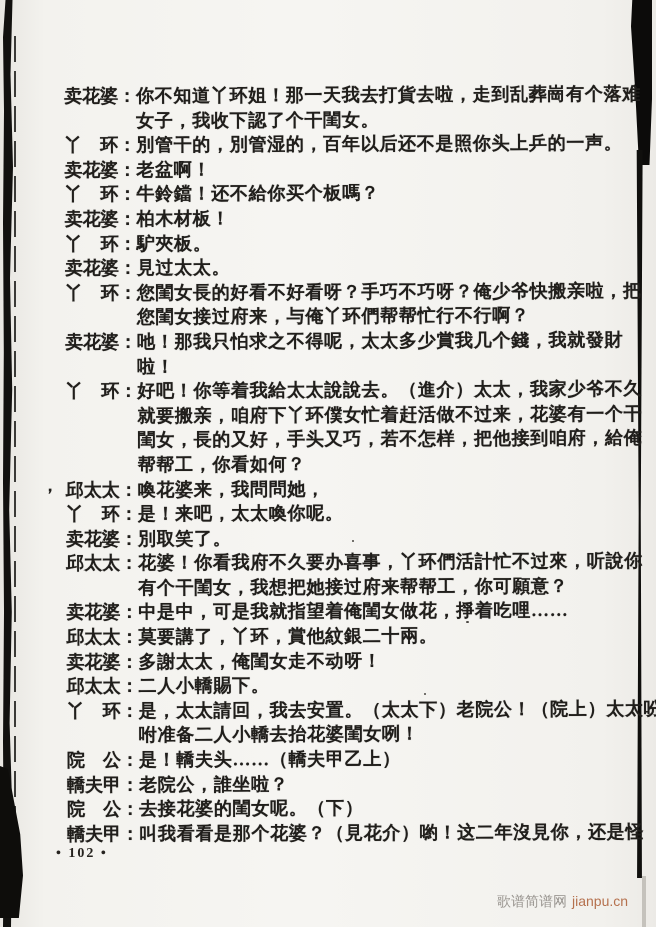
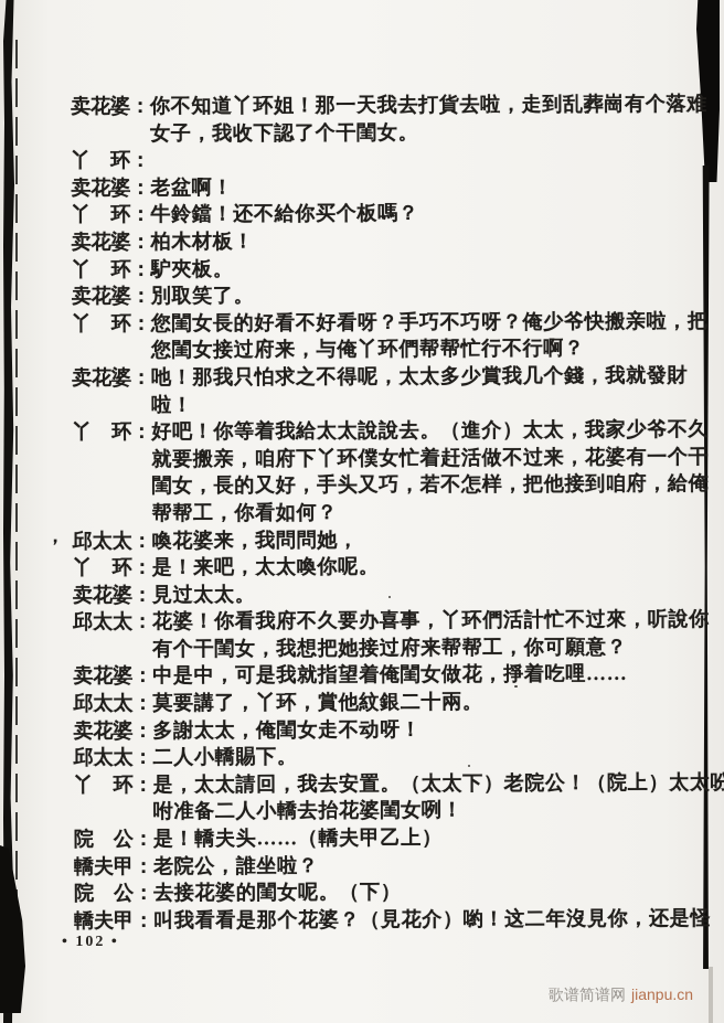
  ，
  卖花婆：
  你不知道丫环姐！那一天我去打貨去啦，走到乱葬崗有个落难
  女子，我收下認了个干閨女。
  丫 环：
- 別管干的，別管湿的，百年以后还不是照你头上乒的一声。
  卖花婆：
  老盆啊！
  丫 环：
  牛鈴鐺！还不給你买个板嗎？
  卖花婆：
  柏木材板！
  丫 环：
  馿夾板。
  卖花婆：
- 見过太太。
+ 別取笑了。
  丫 环：
  您閨女長的好看不好看呀？手巧不巧呀？俺少爷快搬亲啦，把
  您閨女接过府来，与俺丫环們帮帮忙行不行啊？
  卖花婆：
  吔！那我只怕求之不得呢，太太多少賞我几个錢，我就發財
  啦！
  丫 环：
  好吧！你等着我給太太說說去。（進介）太太，我家少爷不久
  就要搬亲，咱府下丫环僕女忙着赶活做不过来，花婆有一个干
  閨女，長的又好，手头又巧，若不怎样，把他接到咱府，給俺
  帮帮工，你看如何？
  邱太太：
  喚花婆来，我問問她，
  丫 环：
  是！来吧，太太喚你呢。
  卖花婆：
- 別取笑了。
+ 見过太太。
  邱太太：
  花婆！你看我府不久要办喜事，丫环們活計忙不过來，听說你
  有个干閨女，我想把她接过府来帮帮工，你可願意？
  卖花婆：
  中是中，可是我就指望着俺閨女做花，掙着吃哩……
  邱太太：
  莫要講了，丫环，賞他紋銀二十兩。
  卖花婆：
  多謝太太，俺閨女走不动呀！
  邱太太：
  二人小轎賜下。
  丫 环：
  是，太太請回，我去安置。（太太下）老院公！（院上）太太吩
  咐准备二人小轎去抬花婆閨女咧！
  院 公：
  是！轎夫头……（轎夫甲乙上）
  轎夫甲：
  老院公，誰坐啦？
  院 公：
  去接花婆的閨女呢。（下）
  轎夫甲：
  叫我看看是那个花婆？（見花介）喲！这二年沒見你，还是怪
  • 102 •
  歌谱简谱网 jianpu.cn
